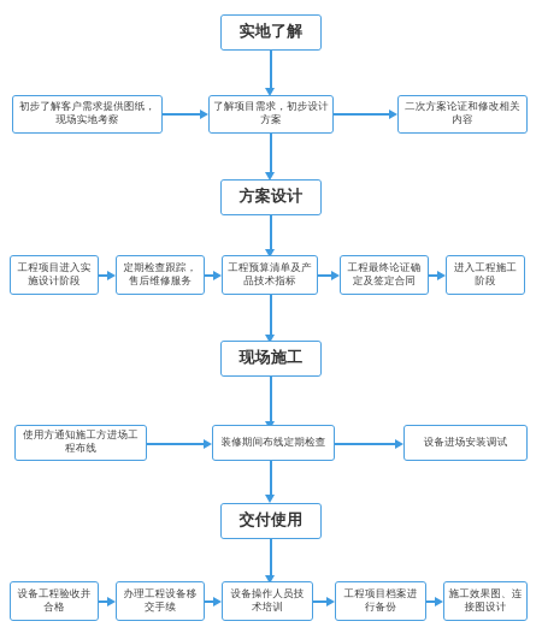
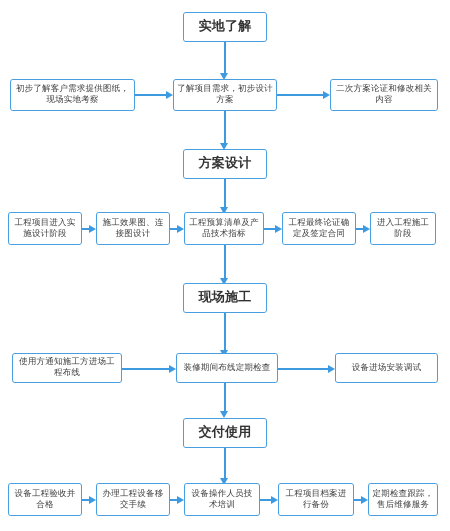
  实地了解
  初步了解客户需求提供图纸，现场实地考察
  了解项目需求，初步设计方案
  二次方案论证和修改相关内容
  方案设计
  工程项目进入实施设计阶段
- 定期检查跟踪，售后维修服务
+ 施工效果图、连接图设计
  工程预算清单及产品技术指标
  工程最终论证确定及签定合同
  进入工程施工阶段
  现场施工
  使用方通知施工方进场工程布线
  装修期间布线定期检查
  设备进场安装调试
  交付使用
  设备工程验收并合格
  办理工程设备移交手续
  设备操作人员技术培训
  工程项目档案进行备份
- 施工效果图、连接图设计
+ 定期检查跟踪，售后维修服务
